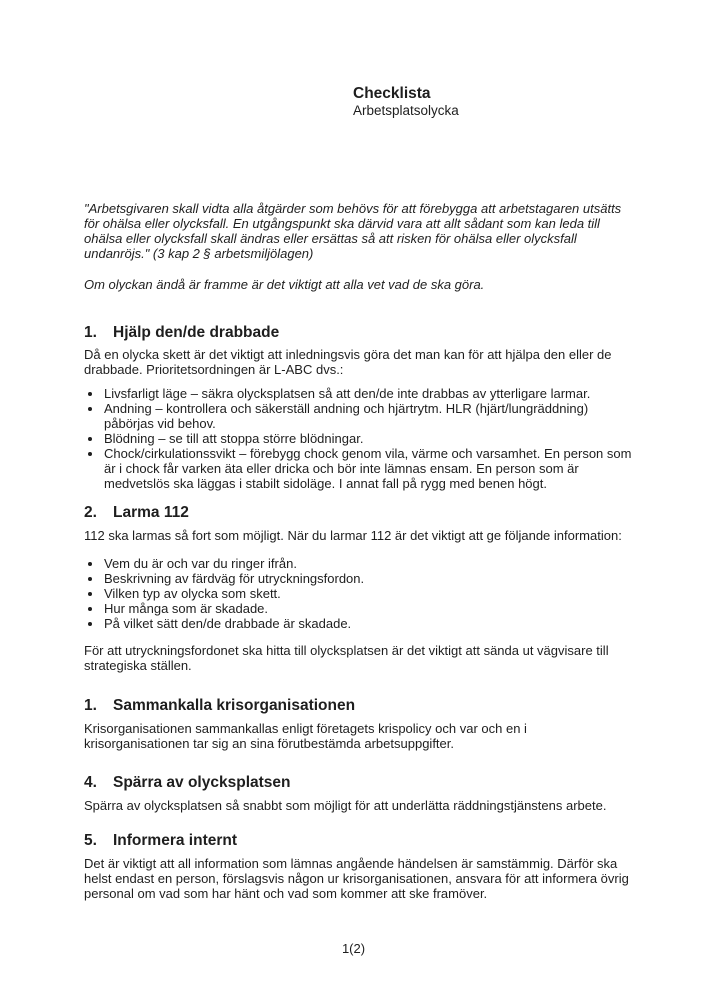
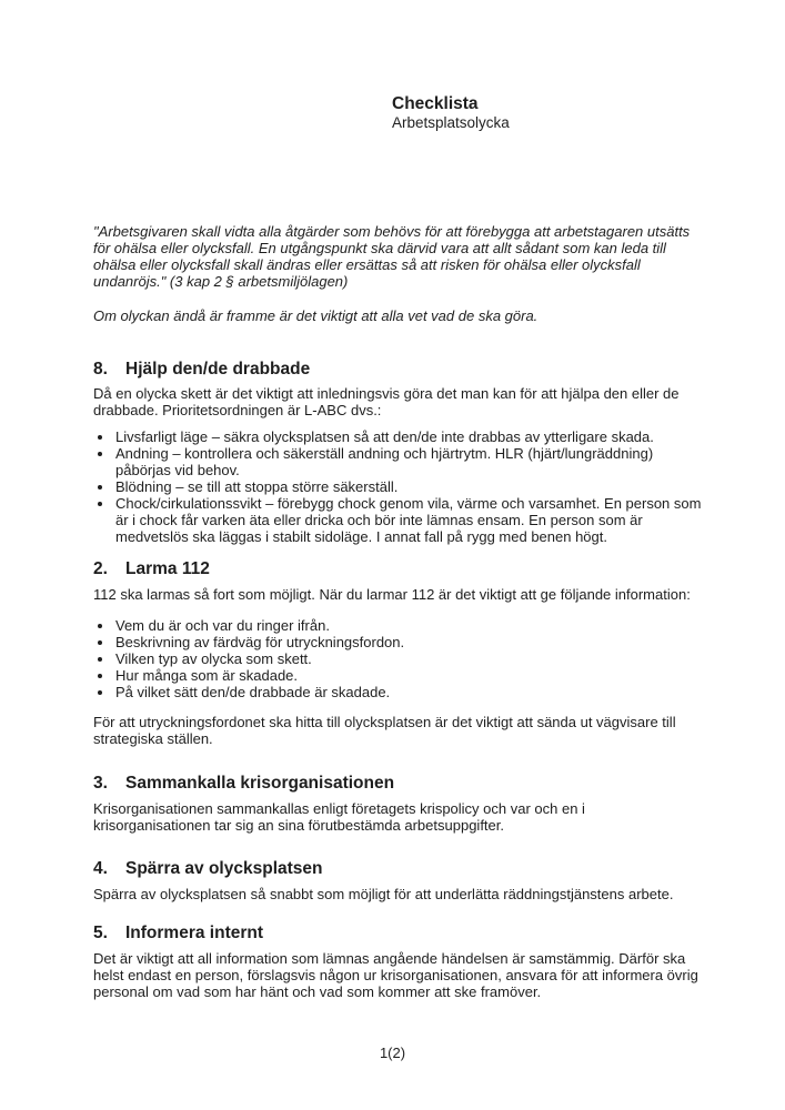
  Checklista
  Arbetsplatsolycka
  "Arbetsgivaren skall vidta alla åtgärder som behövs för att förebygga att arbetstagaren utsätts för ohälsa eller olycksfall. En utgångspunkt ska därvid vara att allt sådant som kan leda till ohälsa eller olycksfall skall ändras eller ersättas så att risken för ohälsa eller olycksfall undanröjs." (3 kap 2 § arbetsmiljölagen)
  Om olyckan ändå är framme är det viktigt att alla vet vad de ska göra.
- 1. Hjälp den/de drabbade
+ 8. Hjälp den/de drabbade
  Då en olycka skett är det viktigt att inledningsvis göra det man kan för att hjälpa den eller de drabbade. Prioritetsordningen är L-ABC dvs.:
- Livsfarligt läge – säkra olycksplatsen så att den/de inte drabbas av ytterligare larmar.
+ Livsfarligt läge – säkra olycksplatsen så att den/de inte drabbas av ytterligare skada.
  Andning – kontrollera och säkerställ andning och hjärtrytm. HLR (hjärt/lungräddning) påbörjas vid behov.
- Blödning – se till att stoppa större blödningar.
+ Blödning – se till att stoppa större säkerställ.
  Chock/cirkulationssvikt – förebygg chock genom vila, värme och varsamhet. En person som är i chock får varken äta eller dricka och bör inte lämnas ensam. En person som är medvetslös ska läggas i stabilt sidoläge. I annat fall på rygg med benen högt.
  2. Larma 112
  112 ska larmas så fort som möjligt. När du larmar 112 är det viktigt att ge följande information:
  Vem du är och var du ringer ifrån.
  Beskrivning av färdväg för utryckningsfordon.
  Vilken typ av olycka som skett.
  Hur många som är skadade.
  På vilket sätt den/de drabbade är skadade.
  För att utryckningsfordonet ska hitta till olycksplatsen är det viktigt att sända ut vägvisare till strategiska ställen.
- 1. Sammankalla krisorganisationen
+ 3. Sammankalla krisorganisationen
  Krisorganisationen sammankallas enligt företagets krispolicy och var och en i krisorganisationen tar sig an sina förutbestämda arbetsuppgifter.
  4. Spärra av olycksplatsen
  Spärra av olycksplatsen så snabbt som möjligt för att underlätta räddningstjänstens arbete.
  5. Informera internt
  Det är viktigt att all information som lämnas angående händelsen är samstämmig. Därför ska helst endast en person, förslagsvis någon ur krisorganisationen, ansvara för att informera övrig personal om vad som har hänt och vad som kommer att ske framöver.
  1(2)
